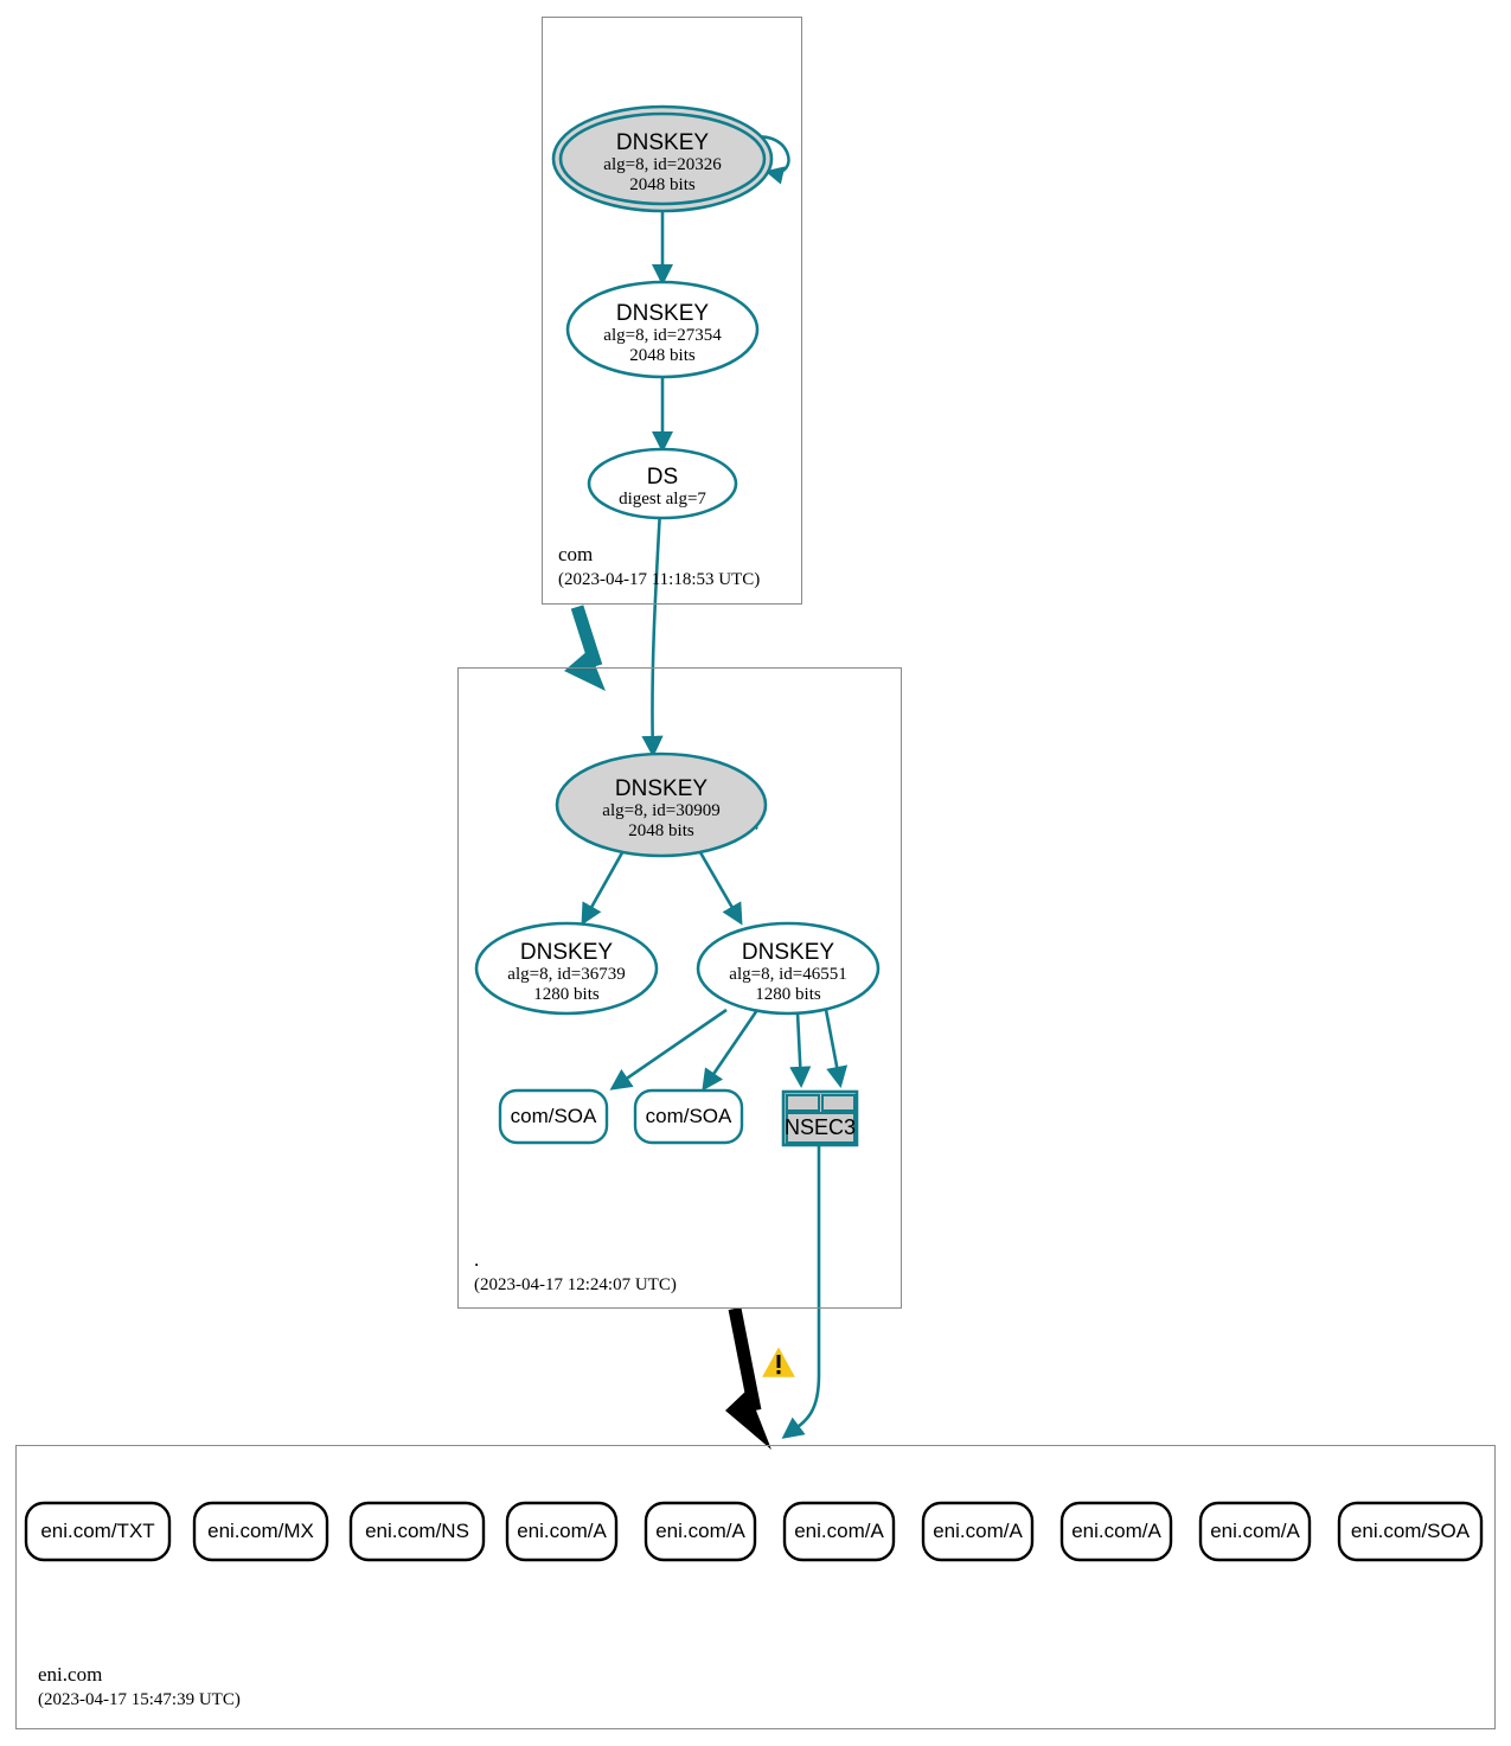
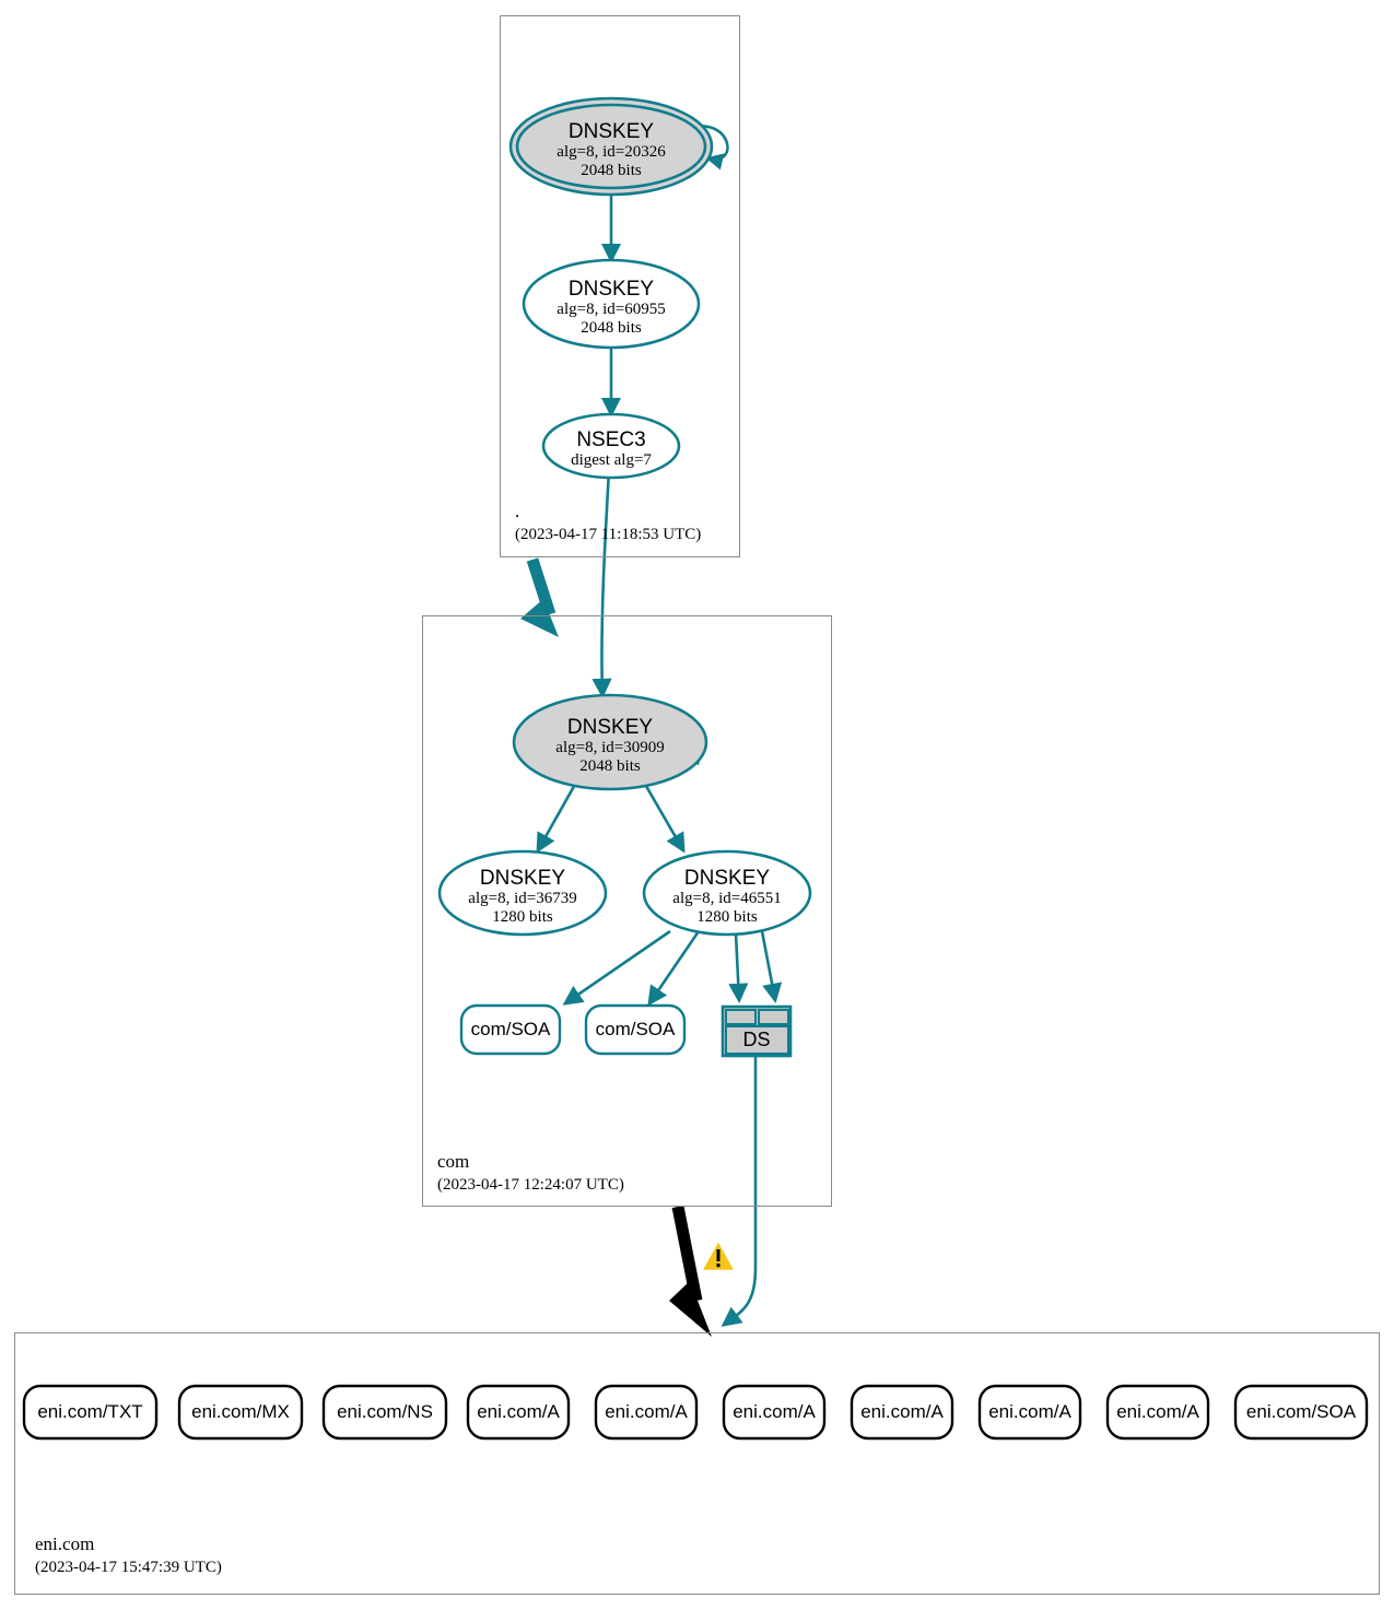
- com
+ .
  (2023-04-17 11:18:53 UTC)
- .
+ com
  (2023-04-17 12:24:07 UTC)
  eni.com
  (2023-04-17 15:47:39 UTC)
  DNSKEY
  alg=8, id=20326
  2048 bits
  DNSKEY
- alg=8, id=27354
+ alg=8, id=60955
  2048 bits
- DS
+ NSEC3
  digest alg=7
  DNSKEY
  alg=8, id=30909
  2048 bits
  DNSKEY
  alg=8, id=36739
  1280 bits
  DNSKEY
  alg=8, id=46551
  1280 bits
  com/SOA
  com/SOA
- NSEC3
+ DS
  eni.com/TXT
  eni.com/MX
  eni.com/NS
  eni.com/A
  eni.com/A
  eni.com/A
  eni.com/A
  eni.com/A
  eni.com/A
  eni.com/SOA
